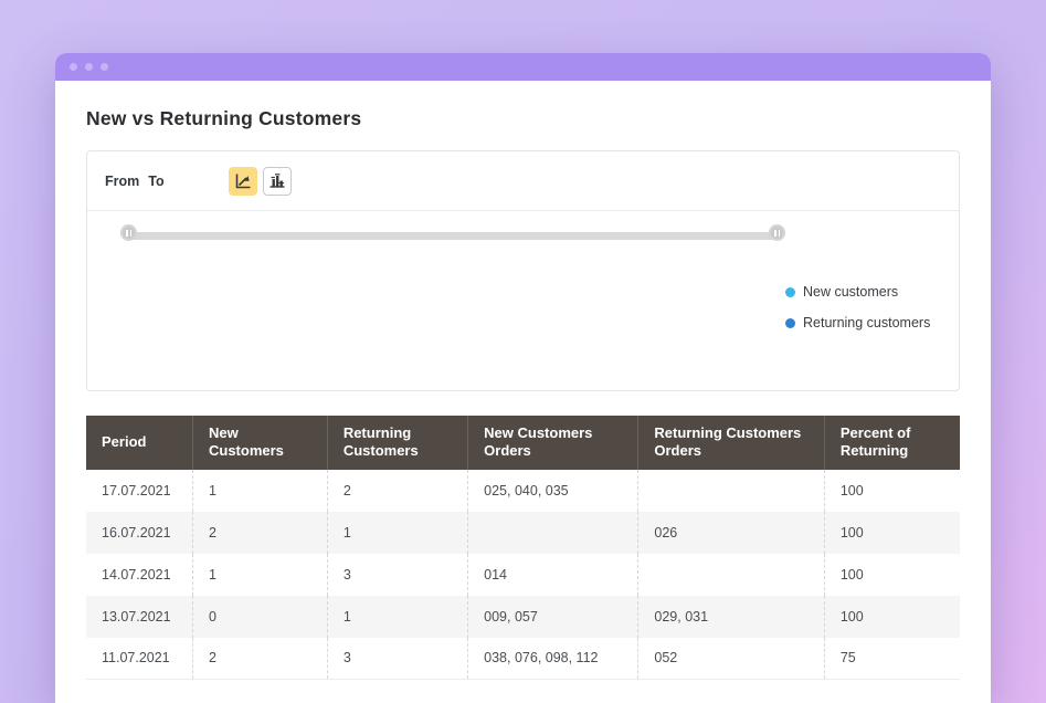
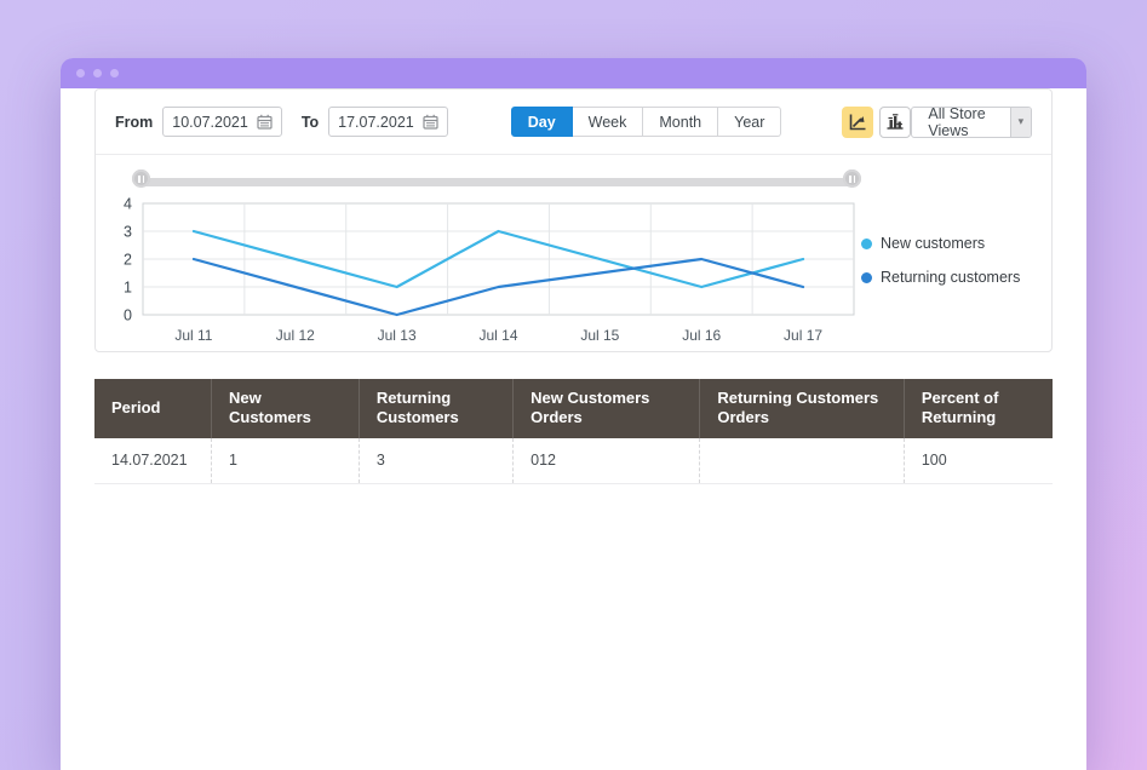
- New vs Returning Customers
  From
+ 10.07.2021
  To
+ 17.07.2021
+ Day
+ Week
+ Month
+ Year
+ All Store Views
+ ▾
+ 0
+ 1
+ 2
+ 3
+ 4
+ Jul 11
+ Jul 12
+ Jul 13
+ Jul 14
+ Jul 15
+ Jul 16
+ Jul 17
  New customers
  Returning customers
  Period	New Customers	Returning Customers	New Customers Orders	Returning Customers Orders	Percent of Returning
- 17.07.2021	1	2	025, 040, 035		100
- 16.07.2021	2	1		026	100
- 14.07.2021	1	3	014		100
+ 14.07.2021	1	3	012		100
- 13.07.2021	0	1	009, 057	029, 031	100
- 11.07.2021	2	3	038, 076, 098, 112	052	75
